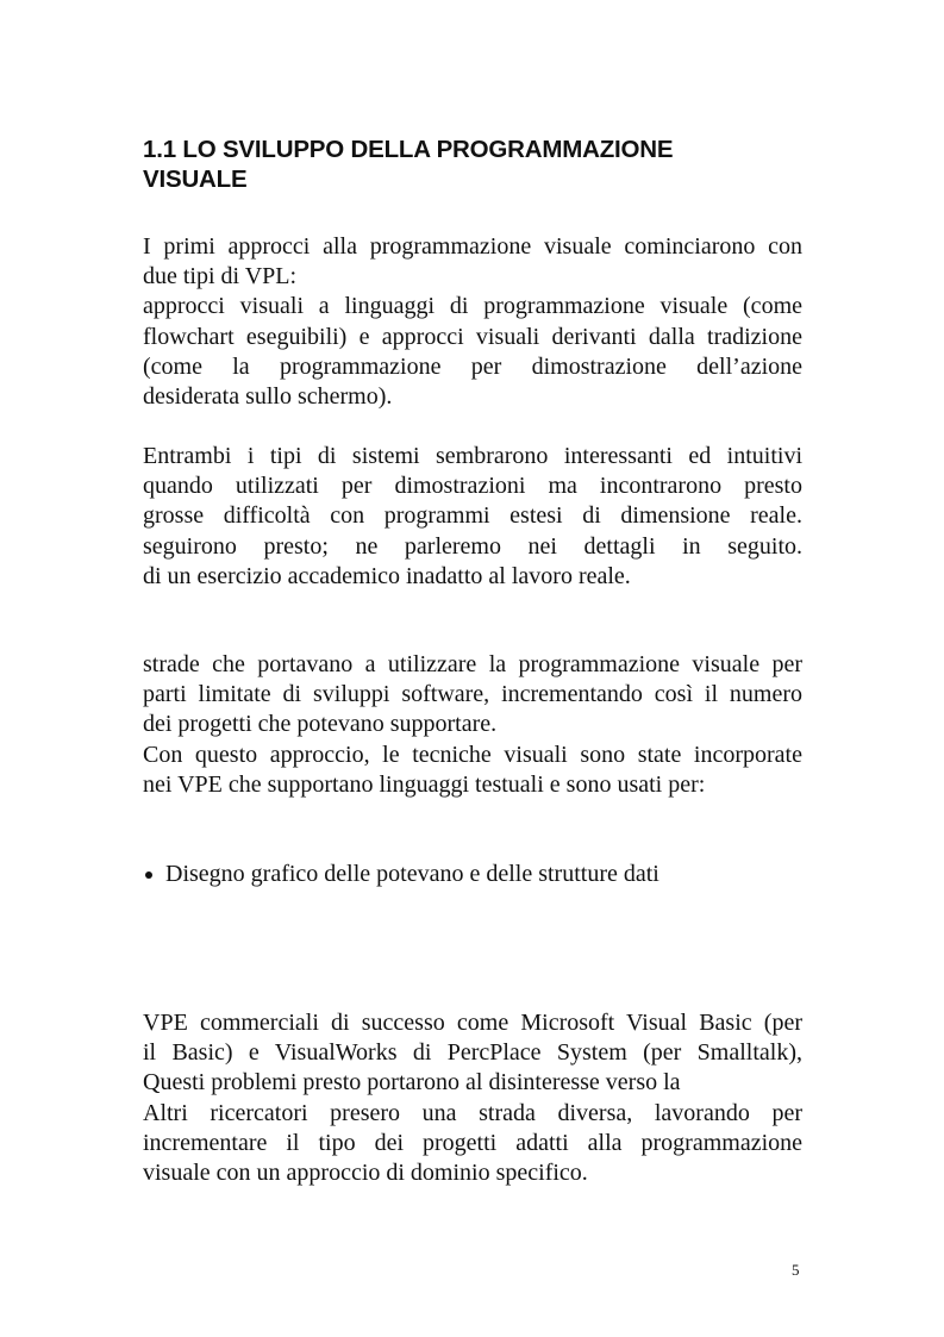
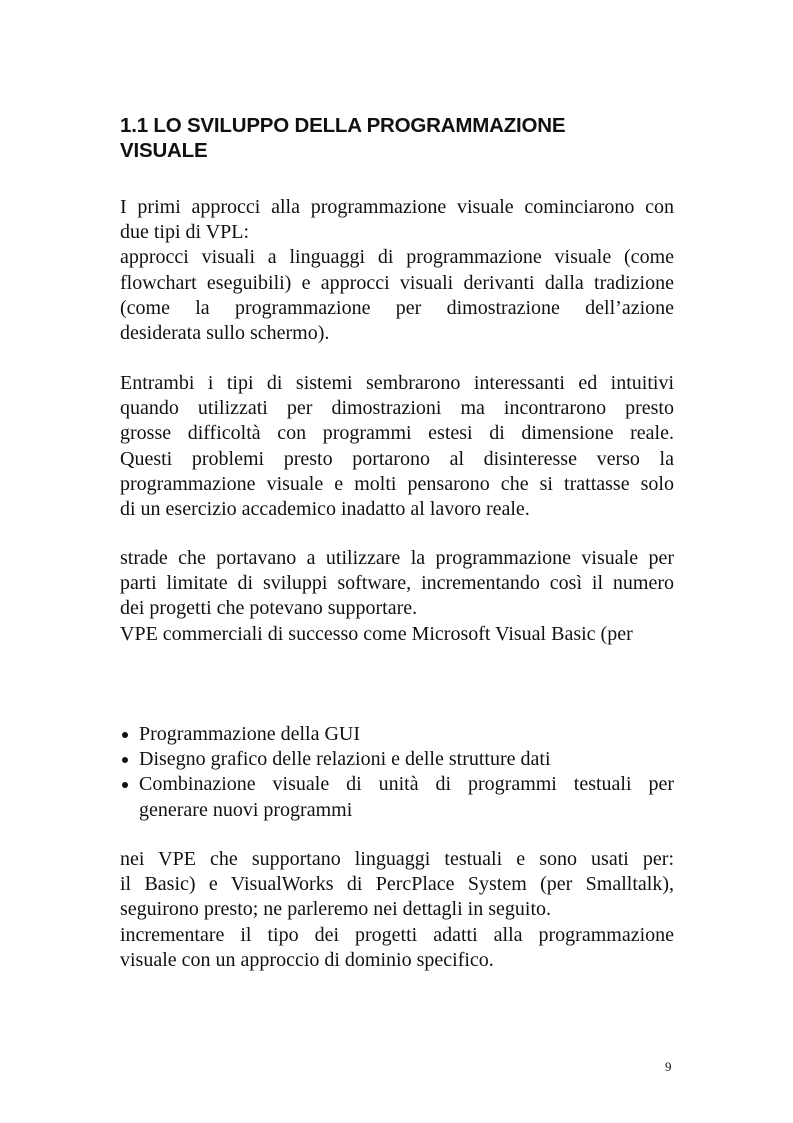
  1.1 LO SVILUPPO DELLA PROGRAMMAZIONE
  VISUALE
  I primi approcci alla programmazione visuale cominciarono con
  due tipi di VPL:
  approcci visuali a linguaggi di programmazione visuale (come
  flowchart eseguibili) e approcci visuali derivanti dalla tradizione
  (come la programmazione per dimostrazione dell’azione
  desiderata sullo schermo).
  Entrambi i tipi di sistemi sembrarono interessanti ed intuitivi
  quando utilizzati per dimostrazioni ma incontrarono presto
  grosse difficoltà con programmi estesi di dimensione reale.
- seguirono presto; ne parleremo nei dettagli in seguito.
+ Questi problemi presto portarono al disinteresse verso la
+ programmazione visuale e molti pensarono che si trattasse solo
  di un esercizio accademico inadatto al lavoro reale.
  strade che portavano a utilizzare la programmazione visuale per
  parti limitate di sviluppi software, incrementando così il numero
  dei progetti che potevano supportare.
- Con questo approccio, le tecniche visuali sono state incorporate
- nei VPE che supportano linguaggi testuali e sono usati per:
+ VPE commerciali di successo come Microsoft Visual Basic (per
+ Programmazione della GUI
- Disegno grafico delle potevano e delle strutture dati
+ Disegno grafico delle relazioni e delle strutture dati
+ Combinazione visuale di unità di programmi testuali per
+ generare nuovi programmi
- VPE commerciali di successo come Microsoft Visual Basic (per
+ nei VPE che supportano linguaggi testuali e sono usati per:
  il Basic) e VisualWorks di PercPlace System (per Smalltalk),
- Questi problemi presto portarono al disinteresse verso la
+ seguirono presto; ne parleremo nei dettagli in seguito.
- Altri ricercatori presero una strada diversa, lavorando per
  incrementare il tipo dei progetti adatti alla programmazione
  visuale con un approccio di dominio specifico.
- 5
+ 9
